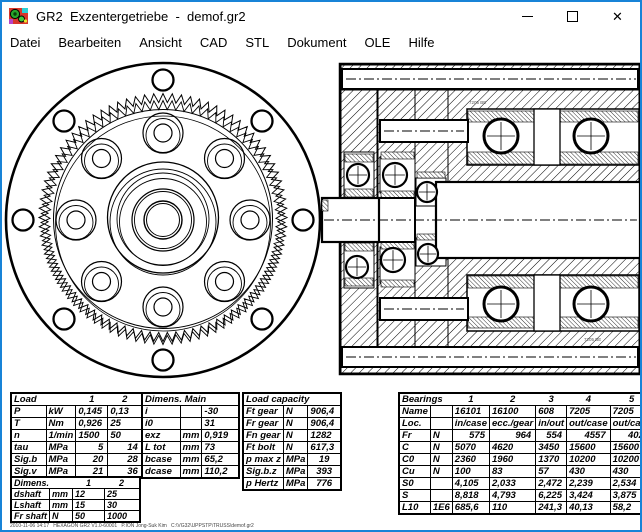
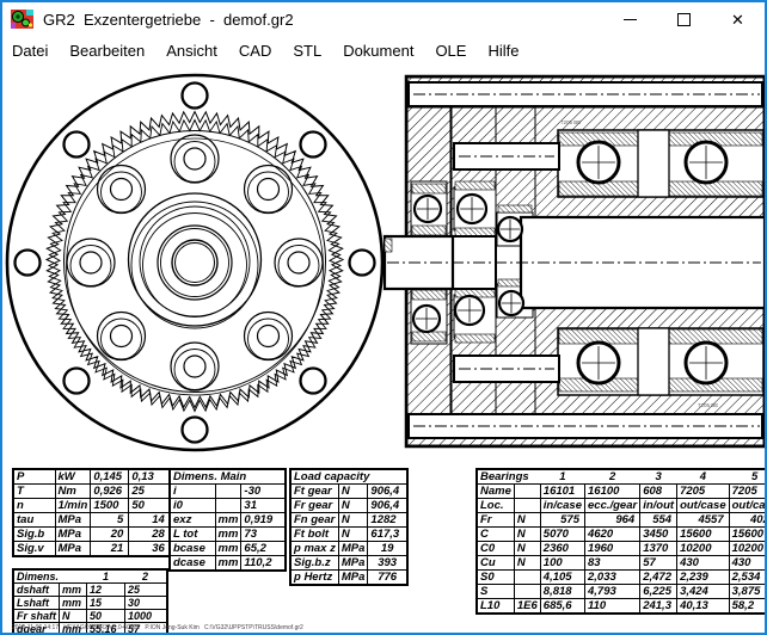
  GR2 Exzentergetriebe - demof.gr2
  ✕
  Datei
  Bearbeiten
  Ansicht
  CAD
  STL
  Dokument
  OLE
  Hilfe
- Load	1	2
  P	kW	0,145	0,13
  T	Nm	0,926	25
  n	1/min	1500	50
  tau	MPa	5	14
  Sig.b	MPa	20	28
  Sig.v	MPa	21	36
  Dimens. Main
  i		-30
  i0		31
  exz	mm	0,919
  L tot	mm	73
  bcase	mm	65,2
  dcase	mm	110,2
  Load capacity
  Ft gear	N	906,4
  Fr gear	N	906,4
  Fn gear	N	1282
  Ft bolt	N	617,3
  p max z	MPa	19
  Sig.b.z	MPa	393
  p Hertz	MPa	776
  Bearings	1	2	3	4	5
  Name		16101	16100	608	7205	7205
  Loc.		in/case	ecc./gear	in/out	out/case	out/ca
  Fr	N	575	964	554	4557	40
  C	N	5070	4620	3450	15600	15600
  C0	N	2360	1960	1370	10200	10200
  Cu	N	100	83	57	430	430
  S0		4,105	2,033	2,472	2,239	2,534
  S		8,818	4,793	6,225	3,424	3,875
  L10	1E6	685,6	110	241,3	40,13	58,2
  Dimens.	1	2
  dshaft	mm	12	25
  Lshaft	mm	15	30
  Fr shaft	N	50	1000
+ dgear	mm	55,16	57
